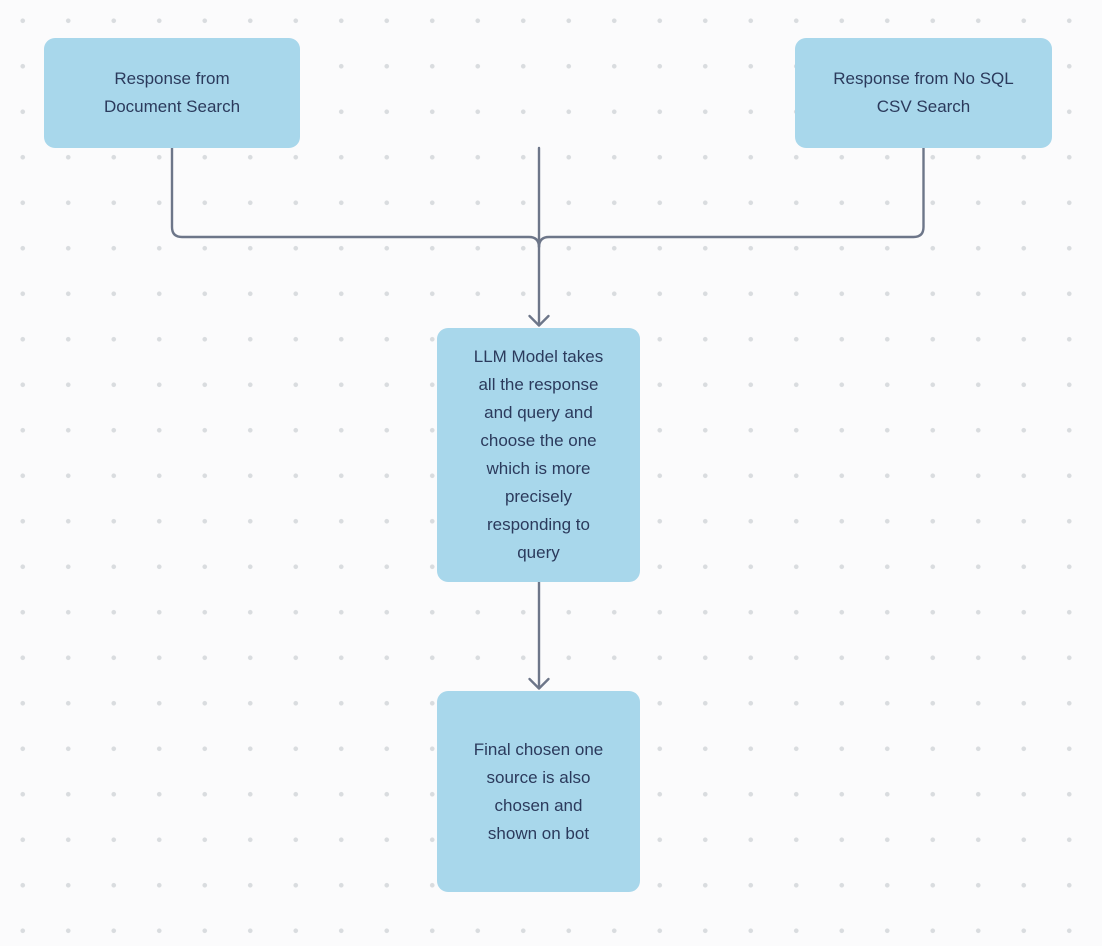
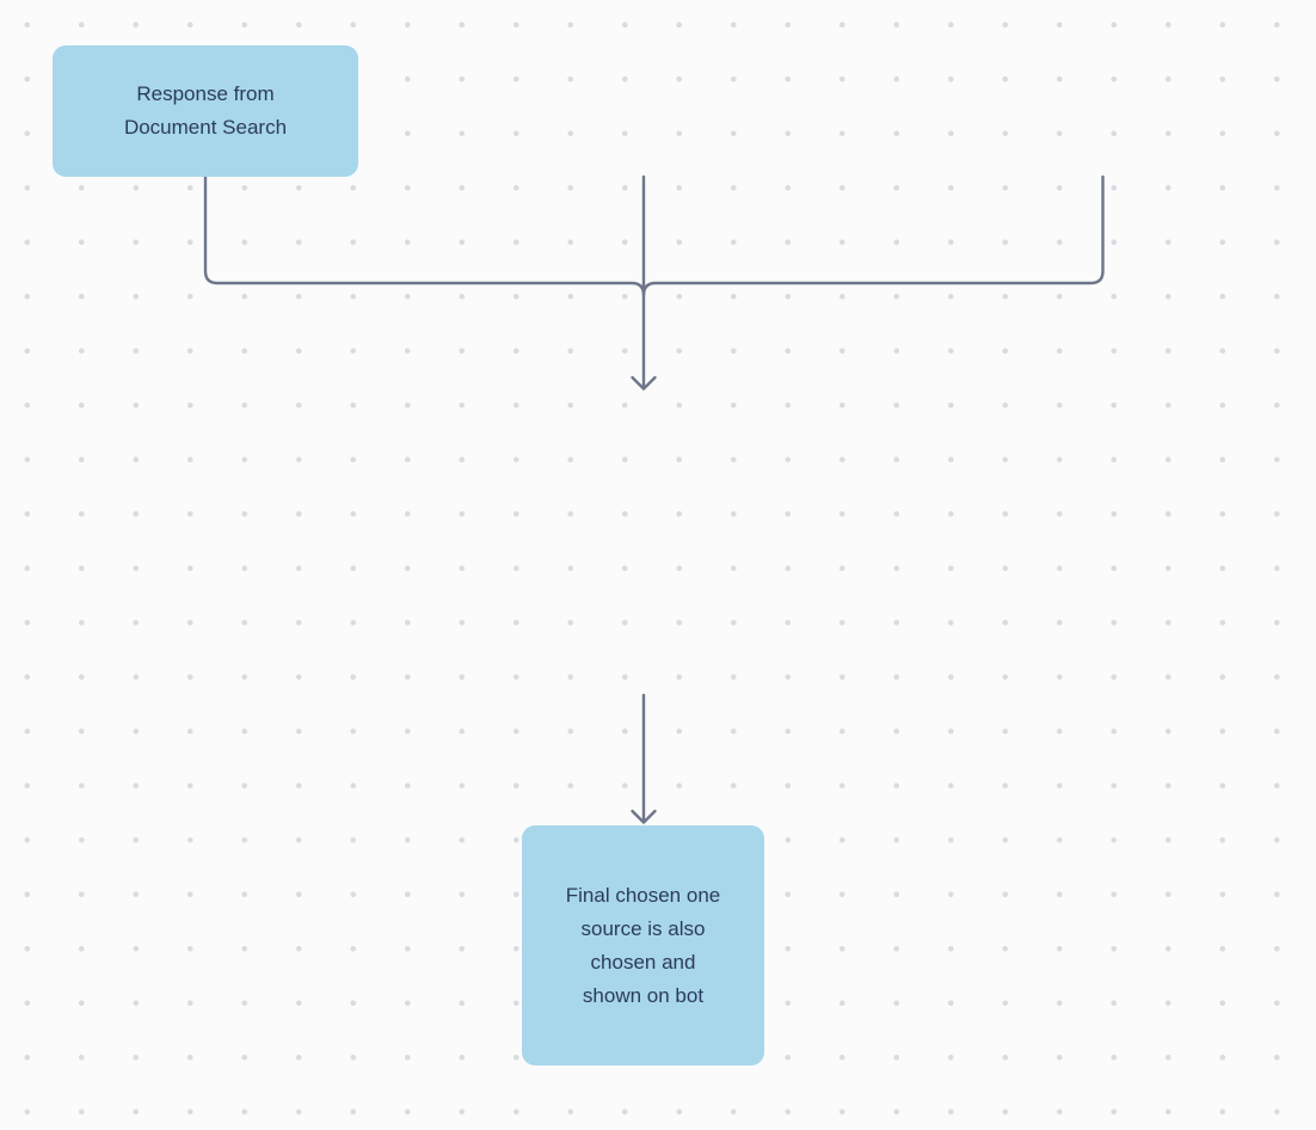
  Response from
  Document Search
- Response from No SQL
- CSV Search
- LLM Model takes
- all the response
- and query and
- choose the one
- which is more
- precisely
- responding to
- query
  Final chosen one
  source is also
  chosen and
  shown on bot
